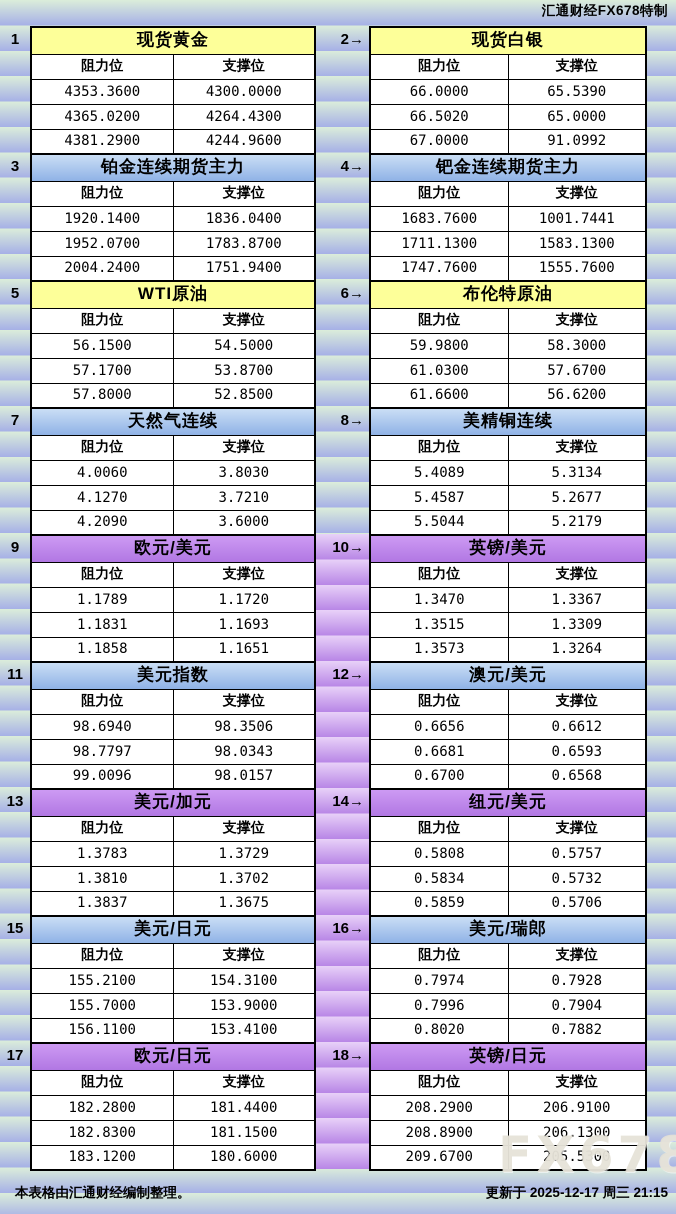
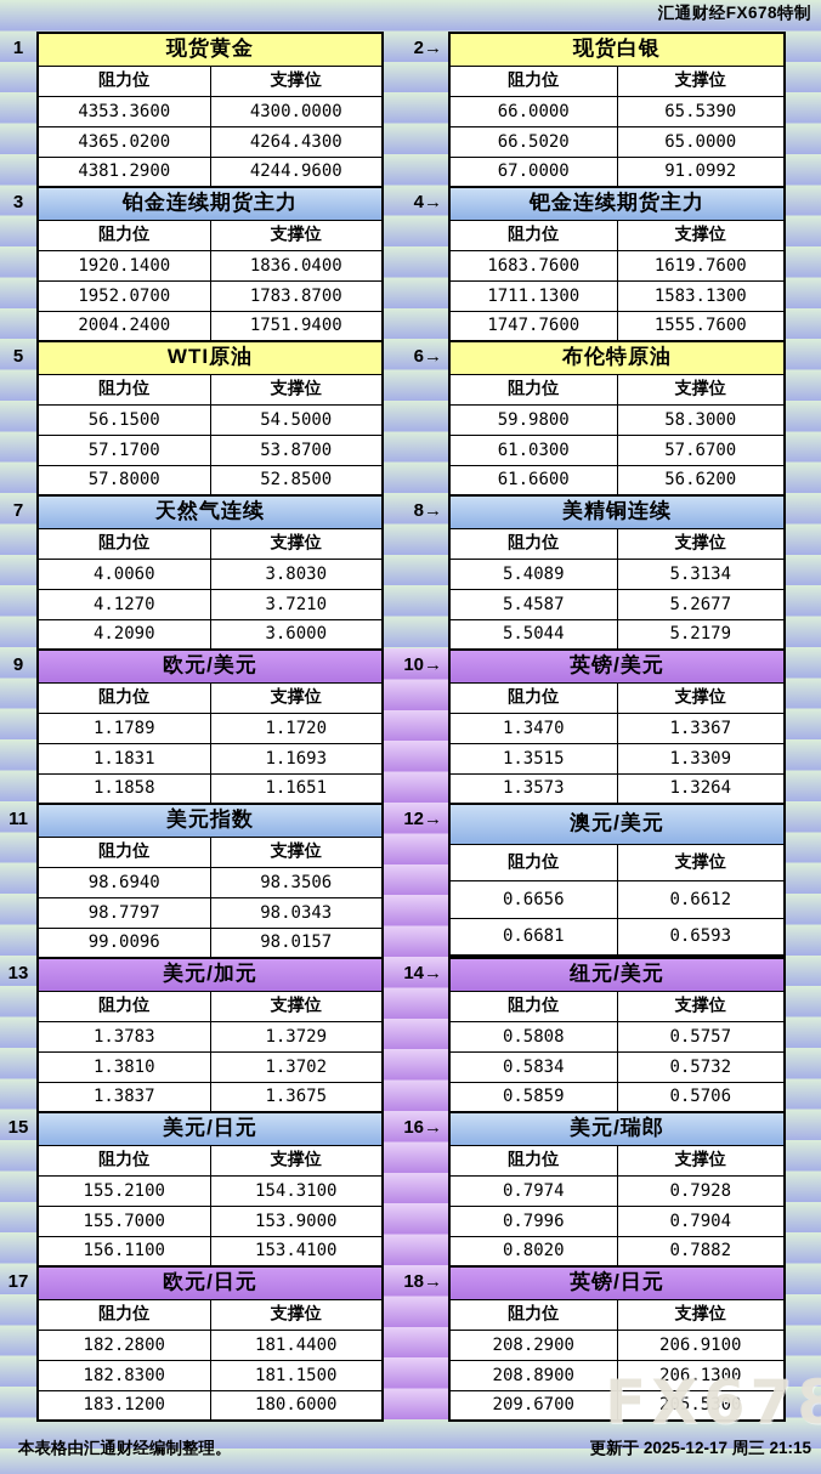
  汇通财经FX678特制
  1
  现货黄金
  阻力位	支撑位
  4353.3600	4300.0000
  4365.0200	4264.4300
  4381.2900	4244.9600
  2→
  现货白银
  阻力位	支撑位
  66.0000	65.5390
  66.5020	65.0000
  67.0000	91.0992
  3
  铂金连续期货主力
  阻力位	支撑位
  1920.1400	1836.0400
  1952.0700	1783.8700
  2004.2400	1751.9400
  4→
  钯金连续期货主力
  阻力位	支撑位
- 1683.7600	1001.7441
+ 1683.7600	1619.7600
  1711.1300	1583.1300
  1747.7600	1555.7600
  5
  WTI原油
  阻力位	支撑位
  56.1500	54.5000
  57.1700	53.8700
  57.8000	52.8500
  6→
  布伦特原油
  阻力位	支撑位
  59.9800	58.3000
  61.0300	57.6700
  61.6600	56.6200
  7
  天然气连续
  阻力位	支撑位
  4.0060	3.8030
  4.1270	3.7210
  4.2090	3.6000
  8→
  美精铜连续
  阻力位	支撑位
  5.4089	5.3134
  5.4587	5.2677
  5.5044	5.2179
  9
  欧元/美元
  阻力位	支撑位
  1.1789	1.1720
  1.1831	1.1693
  1.1858	1.1651
  10→
  英镑/美元
  阻力位	支撑位
  1.3470	1.3367
  1.3515	1.3309
  1.3573	1.3264
  11
  美元指数
  阻力位	支撑位
  98.6940	98.3506
  98.7797	98.0343
  99.0096	98.0157
  12→
  澳元/美元
  阻力位	支撑位
  0.6656	0.6612
  0.6681	0.6593
- 0.6700	0.6568
  13
  美元/加元
  阻力位	支撑位
  1.3783	1.3729
  1.3810	1.3702
  1.3837	1.3675
  14→
  纽元/美元
  阻力位	支撑位
  0.5808	0.5757
  0.5834	0.5732
  0.5859	0.5706
  15
  美元/日元
  阻力位	支撑位
  155.2100	154.3100
  155.7000	153.9000
  156.1100	153.4100
  16→
  美元/瑞郎
  阻力位	支撑位
  0.7974	0.7928
  0.7996	0.7904
  0.8020	0.7882
  17
  欧元/日元
  阻力位	支撑位
  182.2800	181.4400
  182.8300	181.1500
  183.1200	180.6000
  18→
  英镑/日元
  阻力位	支撑位
  208.2900	206.9100
  208.8900	206.1300
  209.6700	205.5300
  本表格由汇通财经编制整理。
  更新于 2025-12-17 周三 21:15
  FX67
